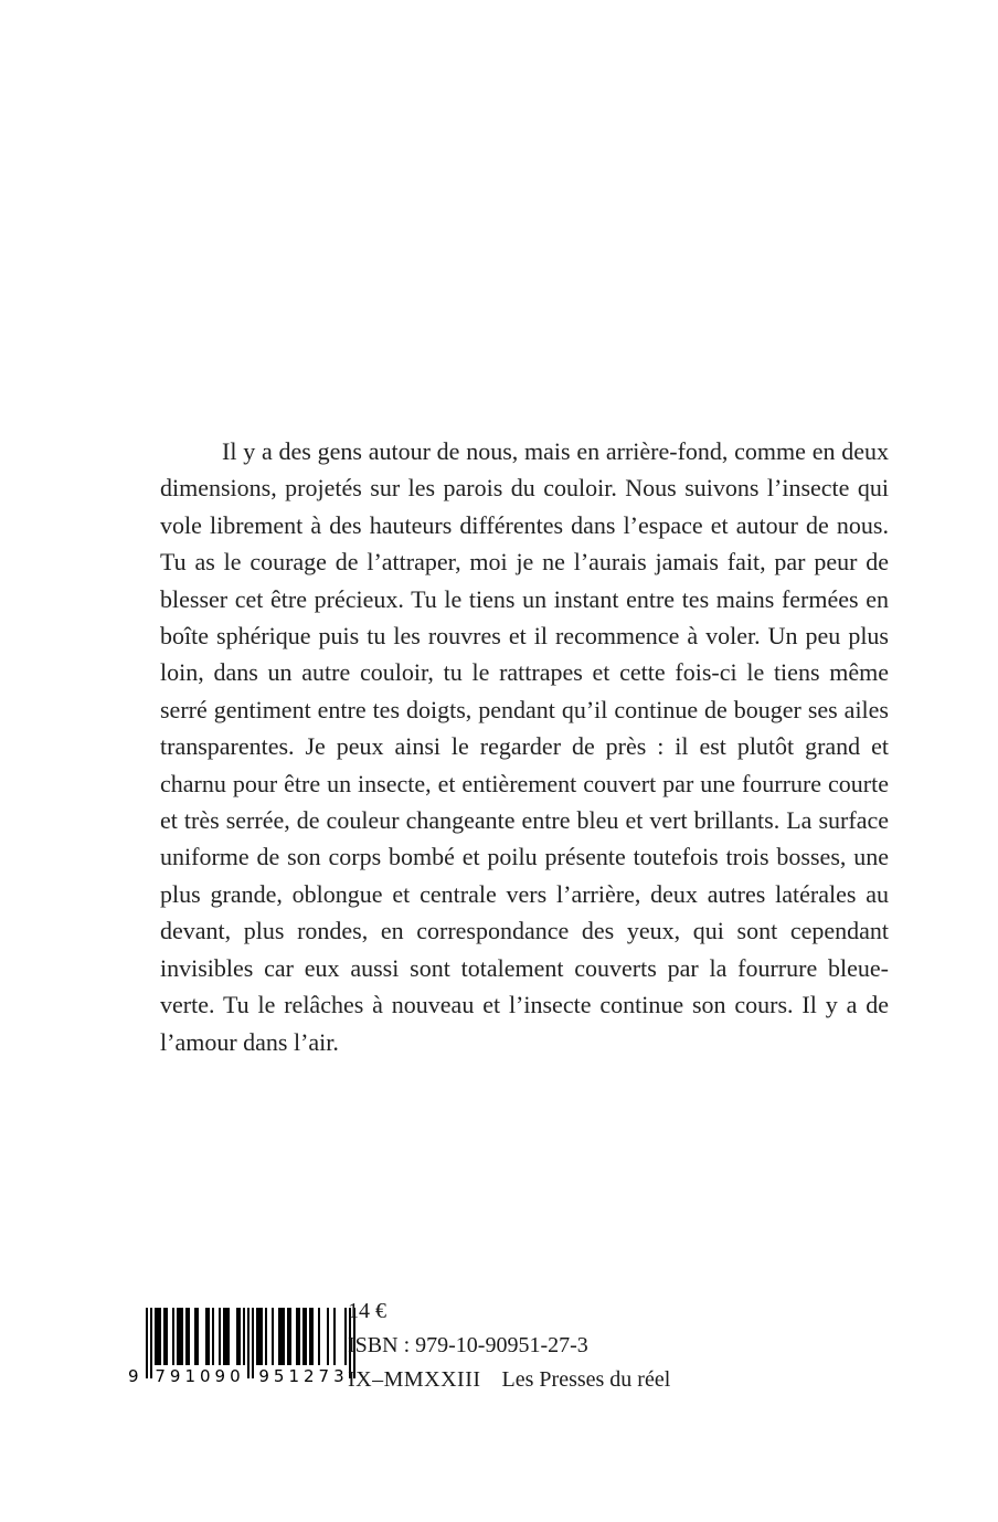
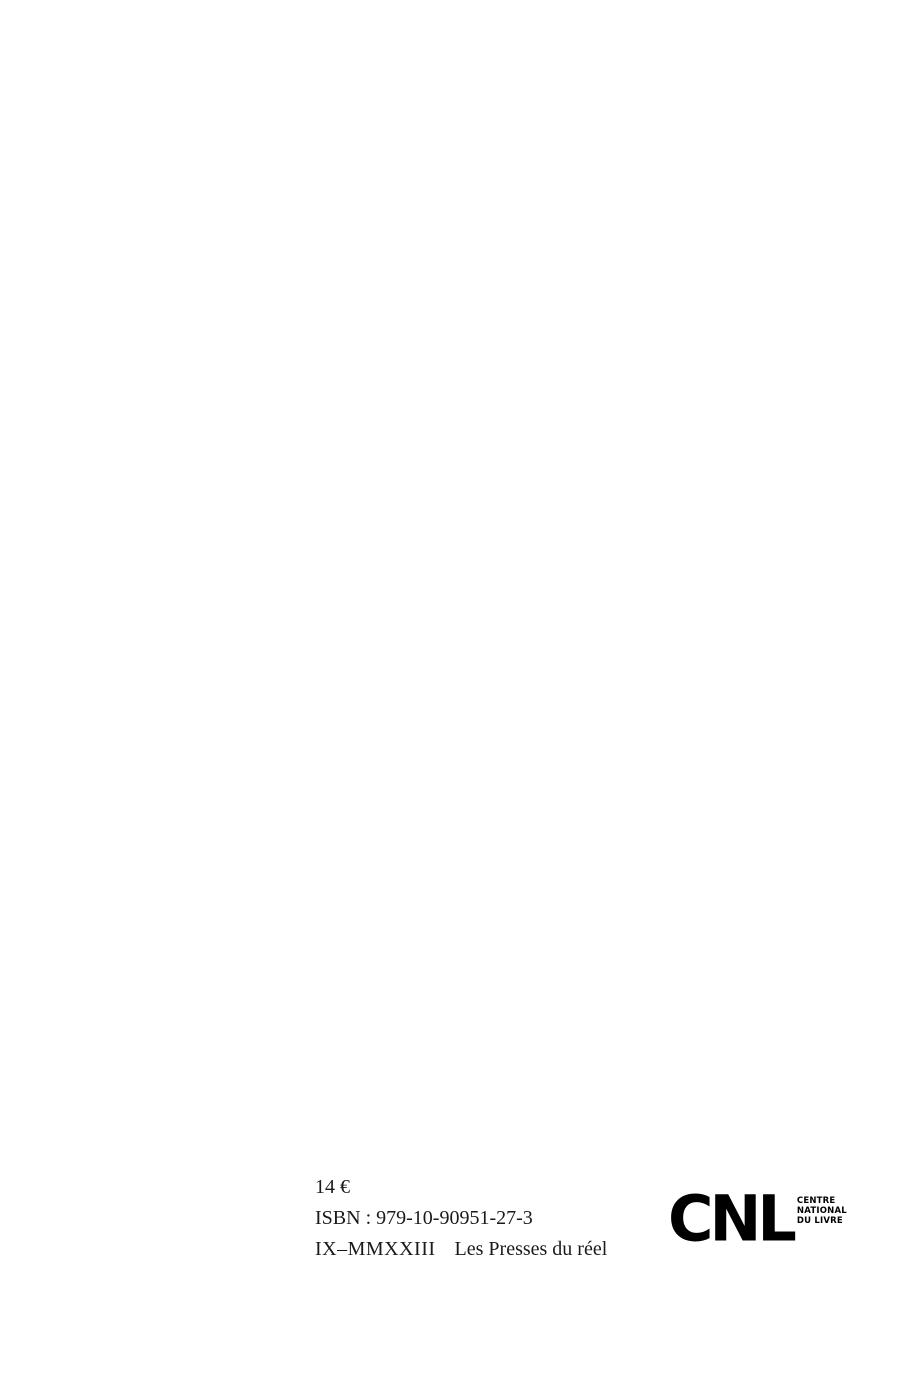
- Il y a des gens autour de nous, mais en arrière-fond, comme en deux dimensions, projetés sur les parois du couloir. Nous suivons l’insecte qui vole librement à des hauteurs différentes dans l’espace et autour de nous. Tu as le courage de l’attraper, moi je ne l’aurais jamais fait, par peur de blesser cet être précieux. Tu le tiens un instant entre tes mains fermées en boîte sphérique puis tu les rouvres et il recommence à voler. Un peu plus loin, dans un autre couloir, tu le rattrapes et cette fois-ci le tiens même serré gentiment entre tes doigts, pendant qu’il continue de bouger ses ailes transparentes. Je peux ainsi le regarder de près : il est plutôt grand et charnu pour être un insecte, et entièrement couvert par une fourrure courte et très serrée, de couleur changeante entre bleu et vert brillants. La surface uniforme de son corps bombé et poilu présente toutefois trois bosses, une plus grande, oblongue et centrale vers l’arrière, deux autres latérales au devant, plus rondes, en correspondance des yeux, qui sont cependant invisibles car eux aussi sont totalement couverts par la fourrure bleue-verte. Tu le relâches à nouveau et l’insecte continue son cours. Il y a de l’amour dans l’air.
- 9
- 791090
- 951273
  14 €
  ISBN : 979-10-90951-27-3
  IX–MMXXIII Les Presses du réel
+ CNL
+ CENTRE
+ NATIONAL
+ DU LIVRE
